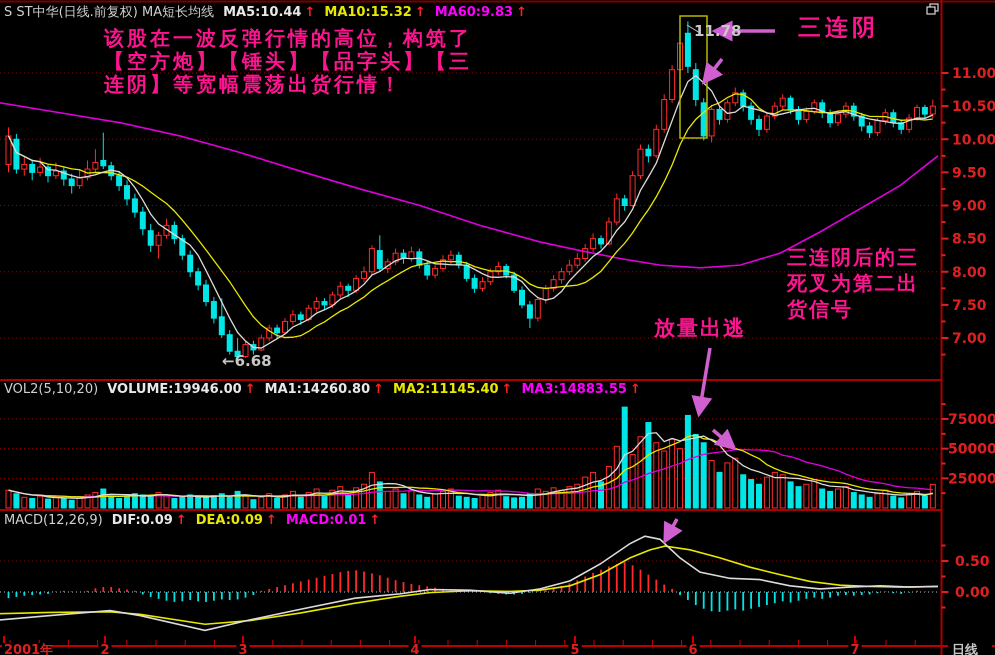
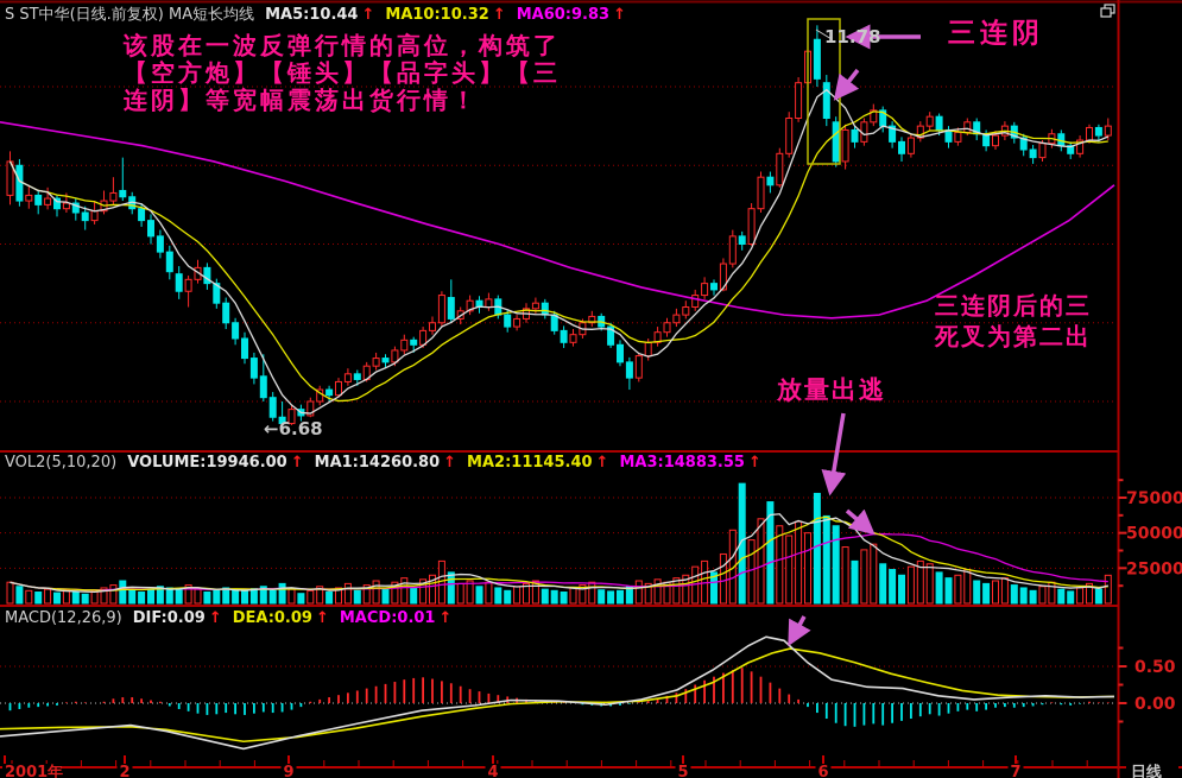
- 11.00
- 10.50
- 10.00
- 9.50
- 9.00
- 8.50
- 8.00
- 7.50
- 7.00
  75000
  50000
  25000
  0.50
  0.00
  2001年
  2
- 3
+ 9
  4
  5
  6
  7
  日线
  S ST中华(日线.前复权) MA短长均线
  MA5:10.44
  ↑
- MA10:15.32
+ MA10:10.32
  ↑
  MA60:9.83
  ↑
  VOL2(5,10,20)
  VOLUME:19946.00
  ↑
  MA1:14260.80
  ↑
  MA2:11145.40
  ↑
  MA3:14883.55
  ↑
  MACD(12,26,9)
  DIF:0.09
  ↑
  DEA:0.09
  ↑
  MACD:0.01
  ↑
  该股在一波反弹行情的高位，构筑了
  【空方炮】【锤头】【品字头】【三
  连阴】等宽幅震荡出货行情！
  三连阴
  放量出逃
  三连阴后的三
  死叉为第二出
- 货信号
  11.78
  ←6.68
